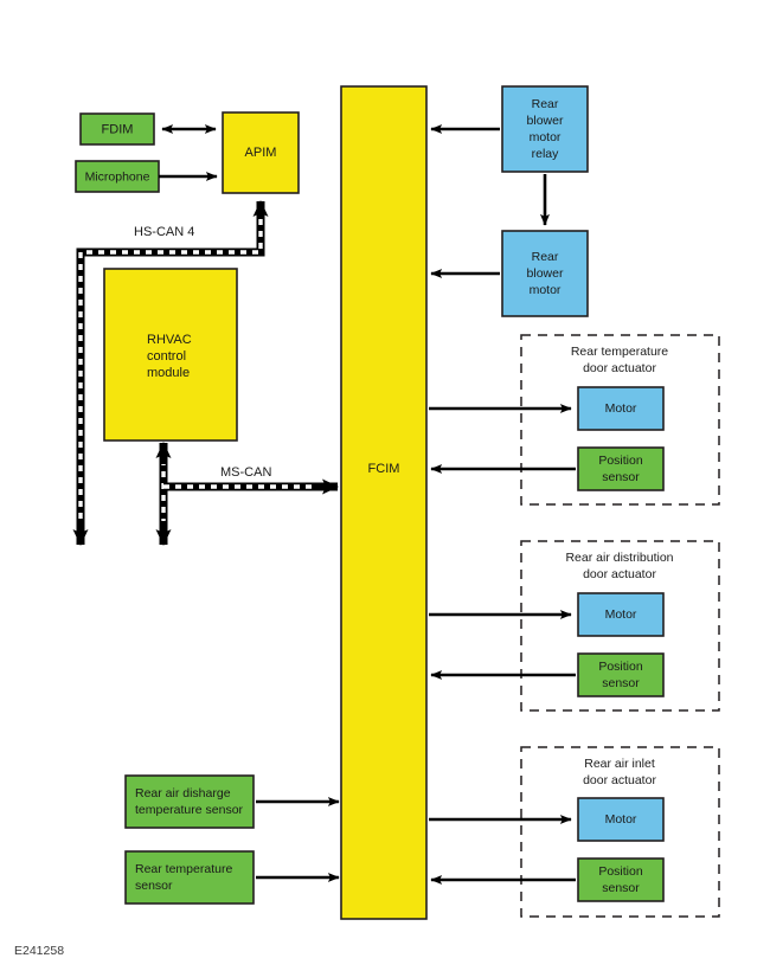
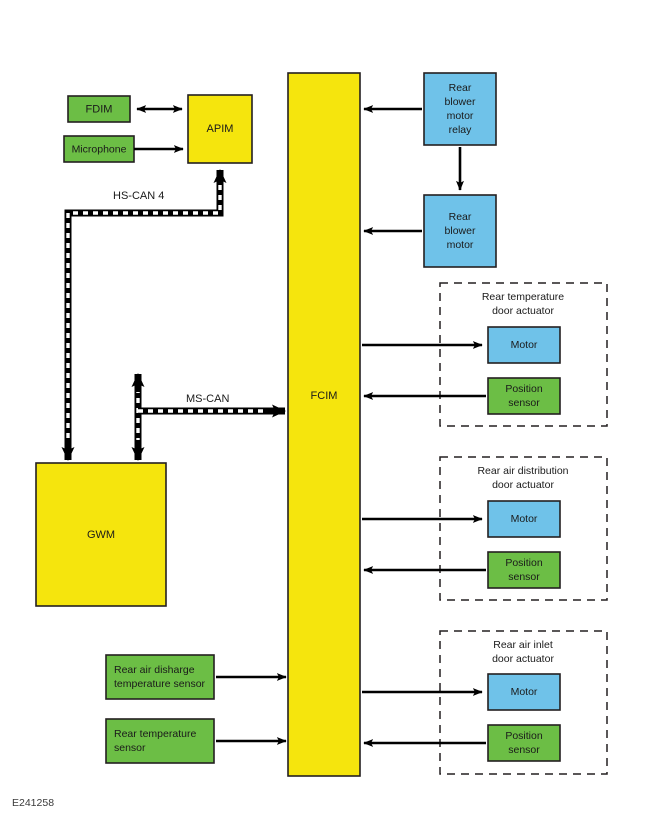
  FCIM
  FDIM
  Microphone
  APIM
  HS-CAN 4
- RHVAC
- control
- module
  MS-CAN
+ GWM
  Rear
  blower
  motor
  relay
  Rear
  blower
  motor
  Rear temperature
  door actuator
  Motor
  Position
  sensor
  Rear air distribution
  door actuator
  Motor
  Position
  sensor
  Rear air inlet
  door actuator
  Motor
  Position
  sensor
  Rear air disharge
  temperature sensor
  Rear temperature
  sensor
  E241258
